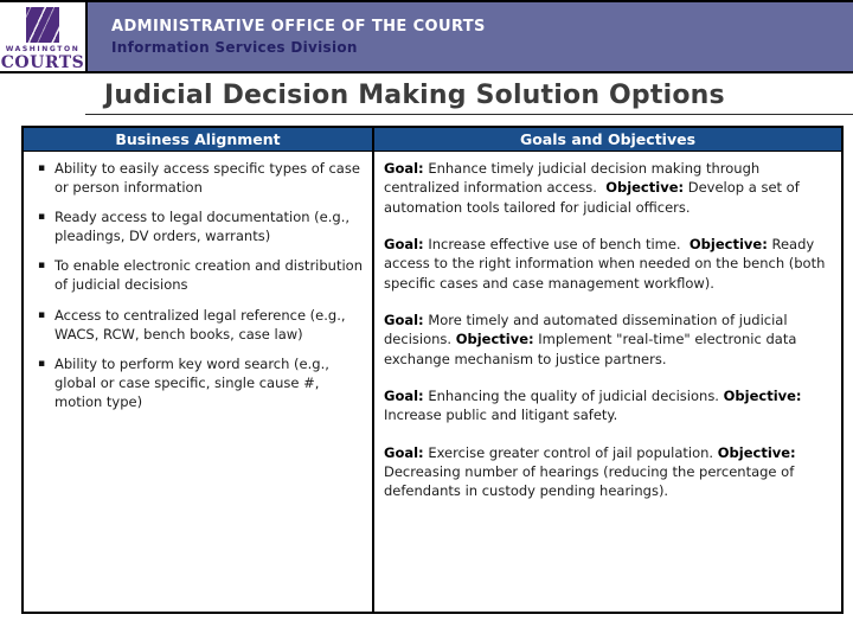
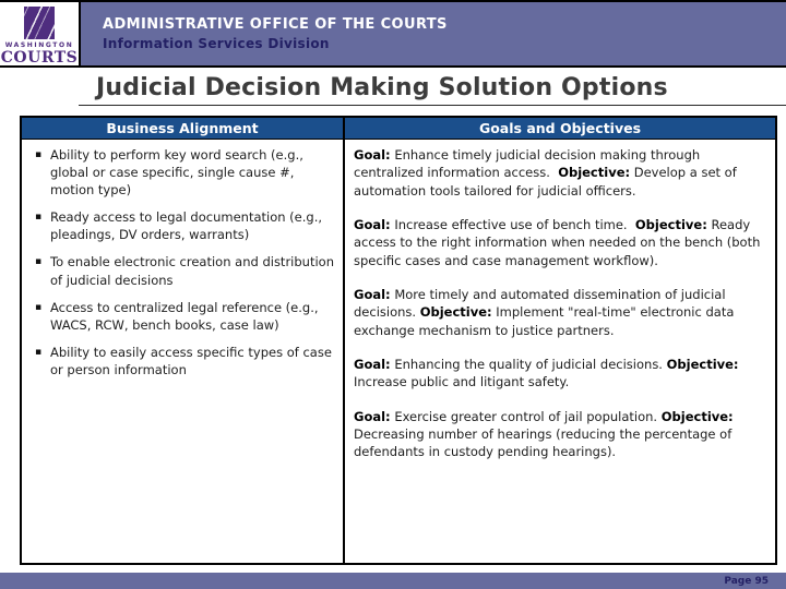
  COURTS
  ADMINISTRATIVE OFFICE OF THE COURTS
  Information Services Division
  Judicial Decision Making Solution Options
  Business Alignment
  ▪
- Ability to easily access specific types of case or person information
+ Ability to perform key word search (e.g., global or case specific, single cause #, motion type)
  ▪
  Ready access to legal documentation (e.g., pleadings, DV orders, warrants)
  ▪
  To enable electronic creation and distribution of judicial decisions
  ▪
  Access to centralized legal reference (e.g., WACS, RCW, bench books, case law)
  ▪
- Ability to perform key word search (e.g., global or case specific, single cause #, motion type)
+ Ability to easily access specific types of case or person information
  Goals and Objectives
  Goal: Enhance timely judicial decision making through centralized information access. Objective: Develop a set of automation tools tailored for judicial officers.
  Goal: Increase effective use of bench time. Objective: Ready access to the right information when needed on the bench (both specific cases and case management workflow).
  Goal: More timely and automated dissemination of judicial decisions. Objective: Implement "real-time" electronic data exchange mechanism to justice partners.
  Goal: Enhancing the quality of judicial decisions. Objective: Increase public and litigant safety.
  Goal: Exercise greater control of jail population. Objective: Decreasing number of hearings (reducing the percentage of defendants in custody pending hearings).
+ Page 95
